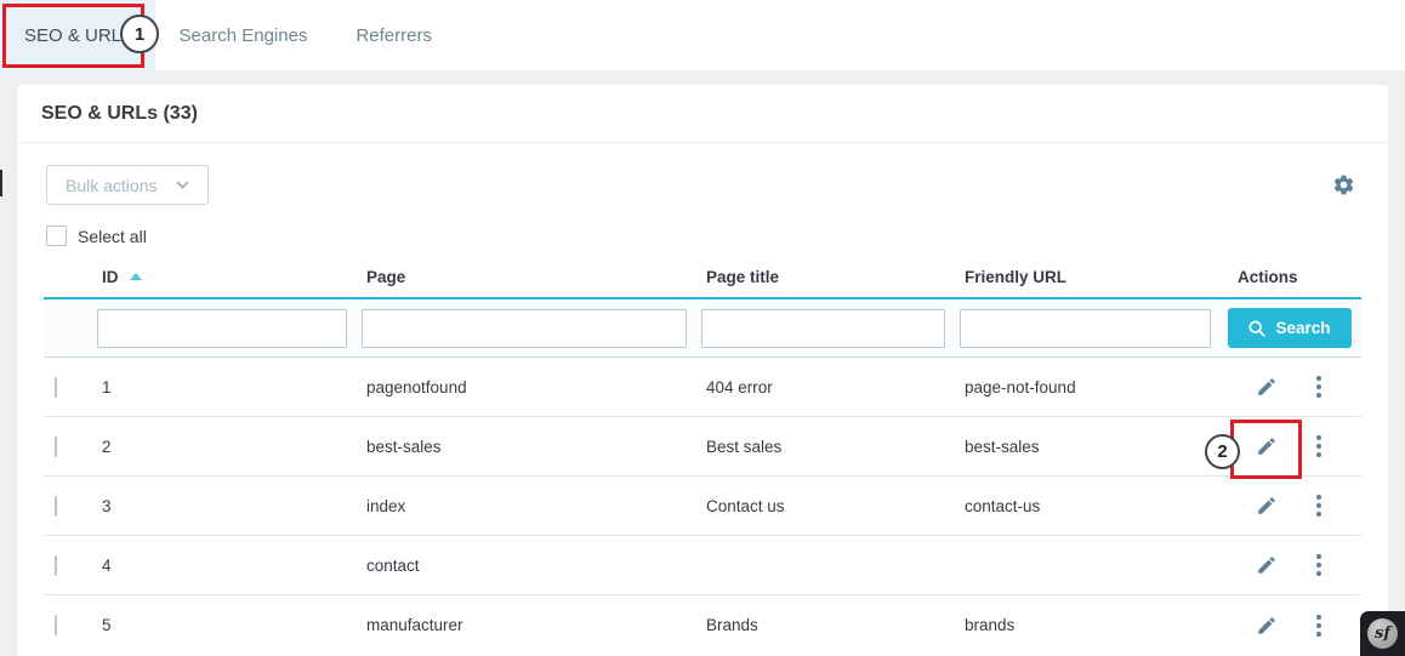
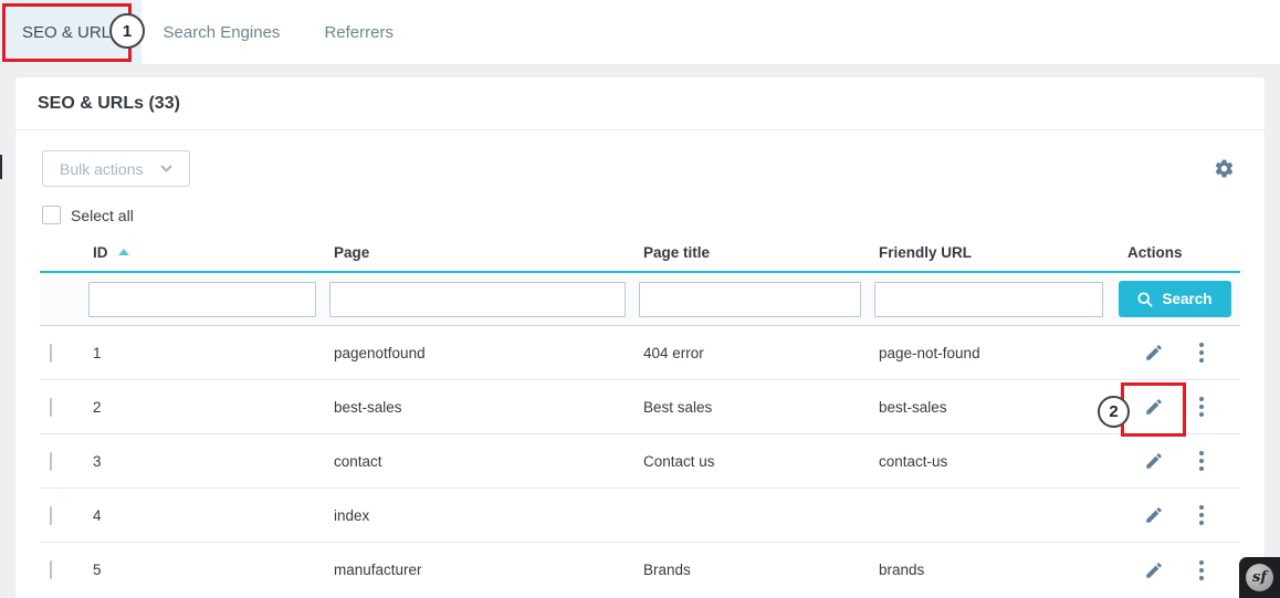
  SEO & URL
  Search Engines
  Referrers
  SEO & URLs (33)
  Bulk actions
  Select all
  ID
  Page
  Page title
  Friendly URL
  Actions
  Search
  1
  pagenotfound
  404 error
  page-not-found
  2
  best-sales
  Best sales
  best-sales
  3
- index
+ contact
  Contact us
  contact-us
  4
- contact
+ index
  5
  manufacturer
  Brands
  brands
  1
  2
  sf
